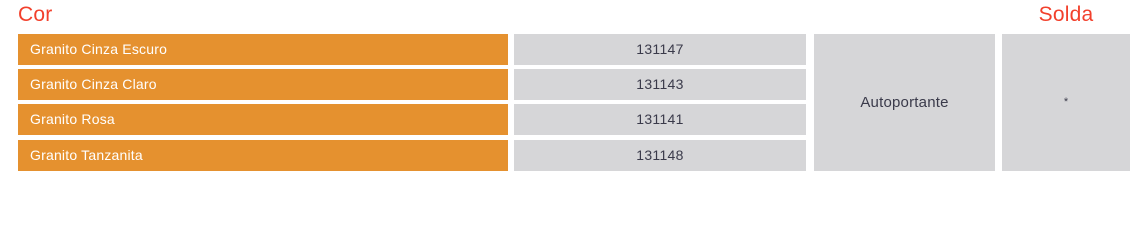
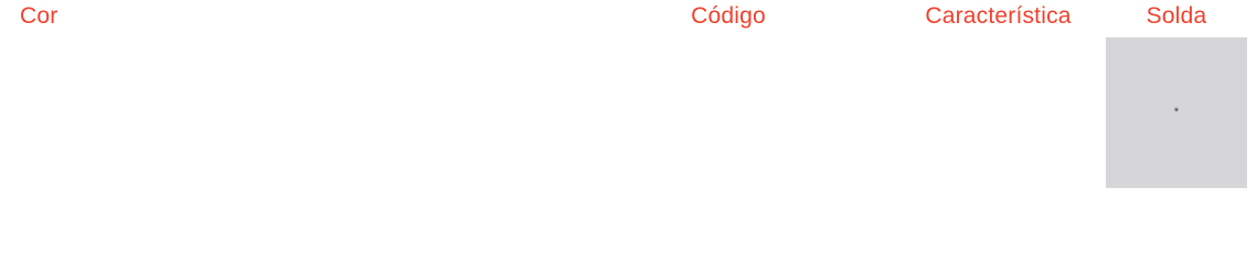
  Cor
+ Código
+ Característica
  Solda
- Granito Cinza Escuro
- 131147
- Granito Cinza Claro
- 131143
- Granito Rosa
- 131141
- Granito Tanzanita
- 131148
- Autoportante
  *
